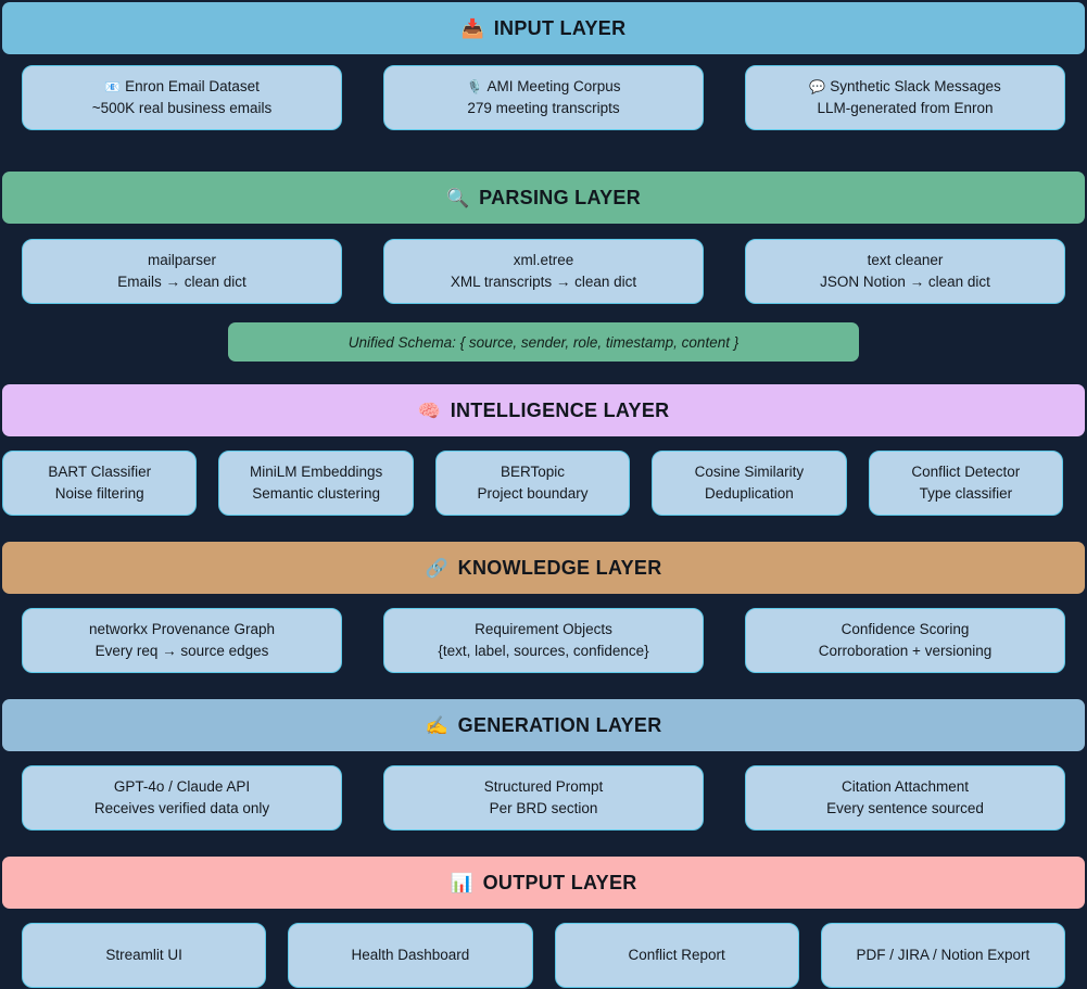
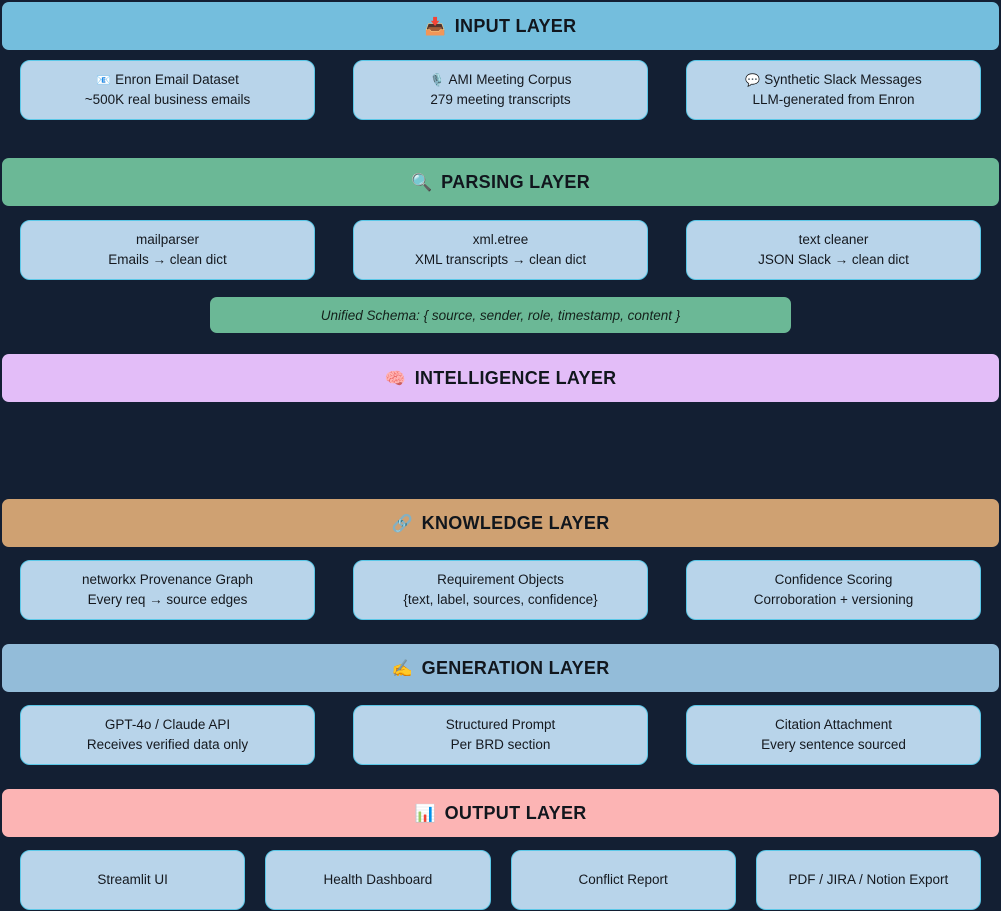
  📥
  INPUT LAYER
  📧
  Enron Email Dataset
  ~500K real business emails
  🎙️
  AMI Meeting Corpus
  279 meeting transcripts
  💬
  Synthetic Slack Messages
  LLM-generated from Enron
  🔍
  PARSING LAYER
  mailparser
  Emails → clean dict
  xml.etree
  XML transcripts → clean dict
  text cleaner
- JSON Notion → clean dict
+ JSON Slack → clean dict
  Unified Schema: { source, sender, role, timestamp, content }
  🧠
  INTELLIGENCE LAYER
- BART Classifier
- Noise filtering
- MiniLM Embeddings
- Semantic clustering
- BERTopic
- Project boundary
- Cosine Similarity
- Deduplication
- Conflict Detector
- Type classifier
  🔗
  KNOWLEDGE LAYER
  networkx Provenance Graph
  Every req → source edges
  Requirement Objects
  {text, label, sources, confidence}
  Confidence Scoring
  Corroboration + versioning
  ✍️
  GENERATION LAYER
  GPT-4o / Claude API
  Receives verified data only
  Structured Prompt
  Per BRD section
  Citation Attachment
  Every sentence sourced
  📊
  OUTPUT LAYER
  Streamlit UI
  Health Dashboard
  Conflict Report
  PDF / JIRA / Notion Export
